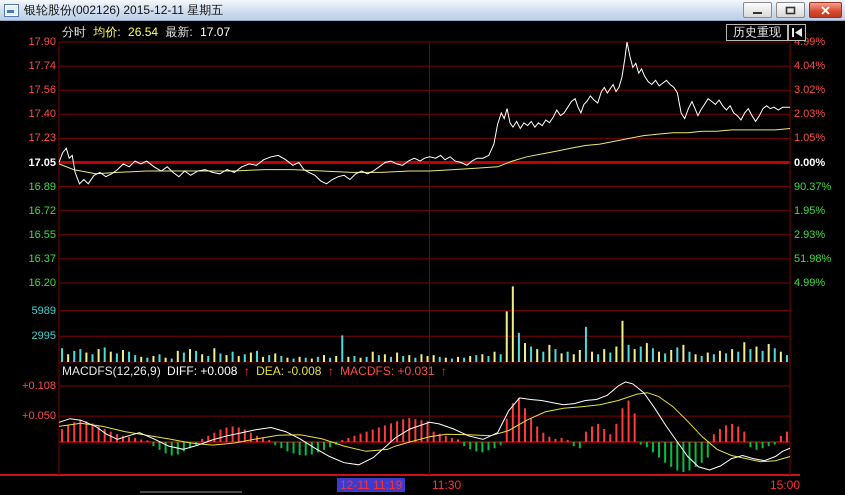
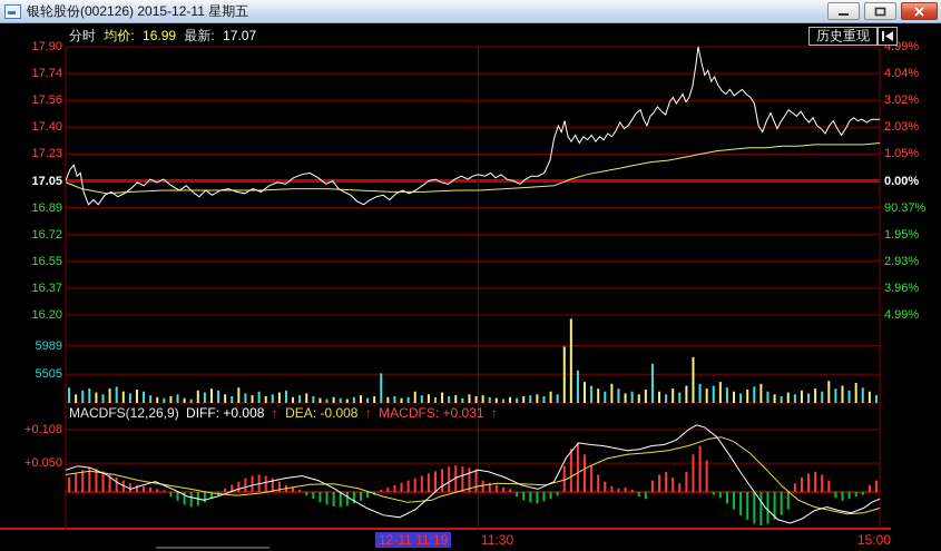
  17.90
  17.74
  17.56
  17.40
  17.23
  17.05
  16.89
  16.72
  16.55
  16.37
  16.20
  4.99%
  4.04%
  3.02%
  2.03%
  1.05%
  0.00%
  90.37%
  1.95%
  2.93%
- 51.98%
+ 3.96%
  4.99%
  5989
- 2995
+ 5505
  +0.108
  +0.050
  银轮股份(002126) 2015-12-11 星期五
- 分时 均价: 26.54 最新: 17.07
+ 分时 均价: 16.99 最新: 17.07
  历史重现
  MACDFS(12,26,9) DIFF: +0.008 ↑ DEA: -0.008 ↑ MACDFS: +0.031 ↑
  12-11 11:19
  11:30
  15:00
